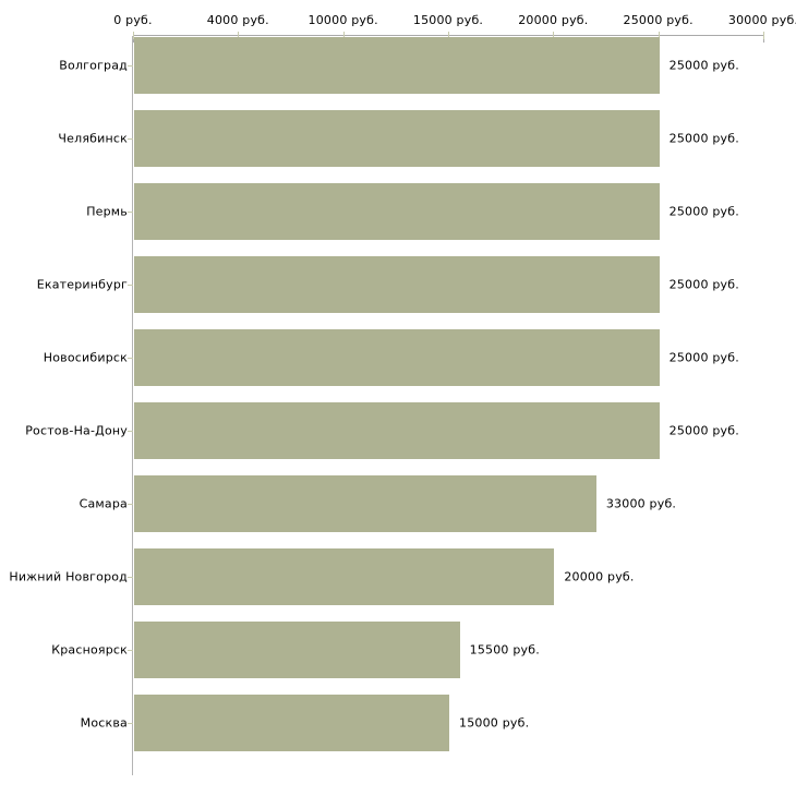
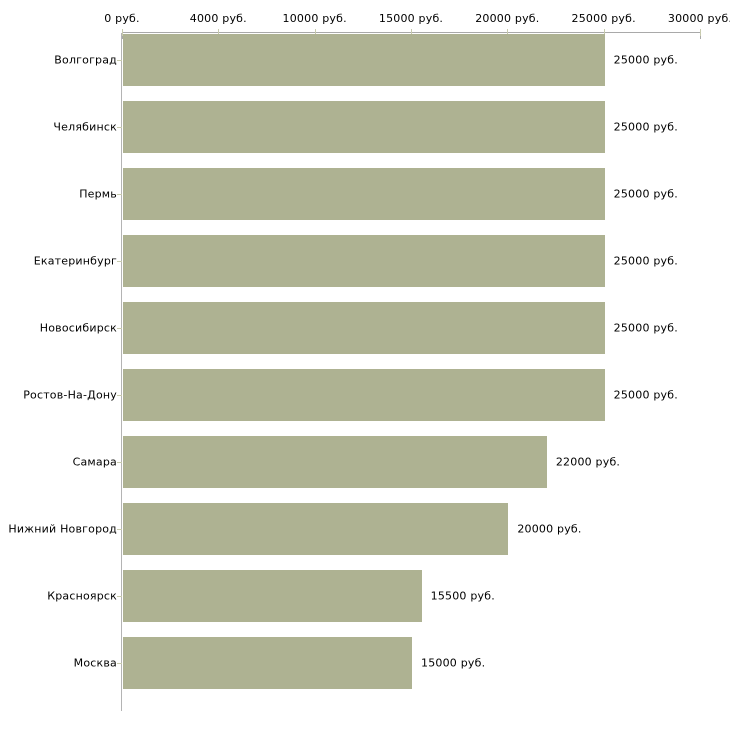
  0 руб.
  4000 руб.
  10000 руб.
  15000 руб.
  20000 руб.
  25000 руб.
  30000 руб
  Волгоград
  25000 руб.
  Челябинск
  25000 руб.
  Пермь
  25000 руб.
  Екатеринбург
  25000 руб.
  Новосибирск
  25000 руб.
  Ростов-На-Дону
  25000 руб.
  Самара
- 33000 руб.
+ 22000 руб.
  Нижний Новгород
  20000 руб.
  Красноярск
  15500 руб.
  Москва
  15000 руб.
